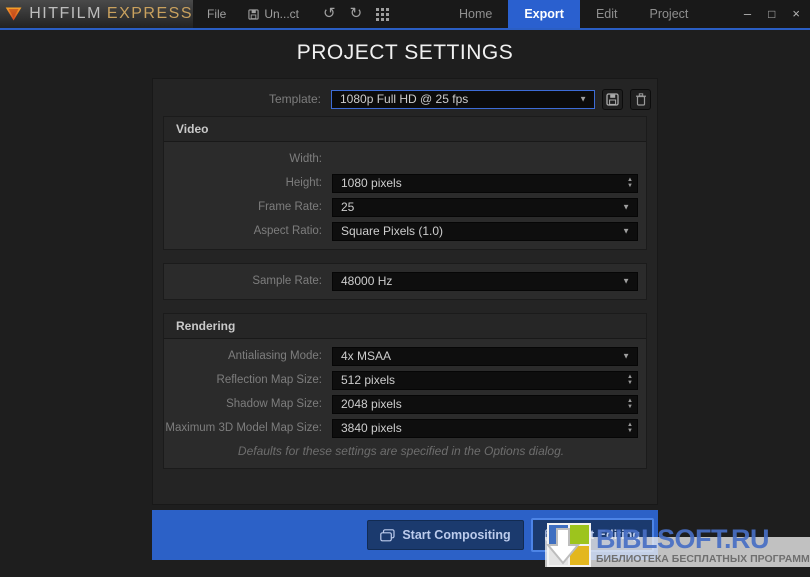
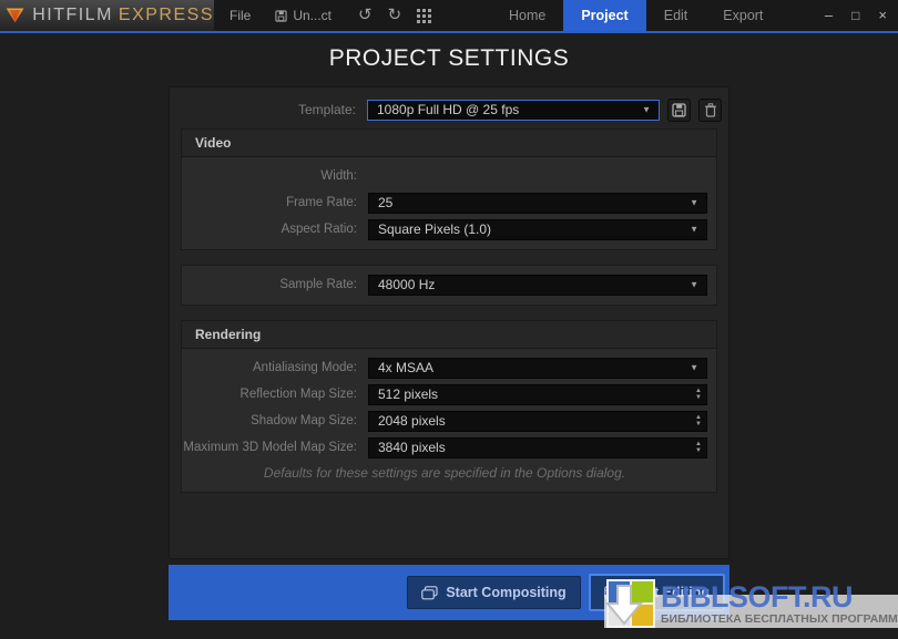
  HITFILM EXPRESS
  File
  Un...ct
  ↺
  ↻
  Home
- Export
+ Project
  Edit
- Project
+ Export
  –
  □
  ×
  PROJECT SETTINGS
  Template:
  1080p Full HD @ 25 fps
  ▼
  Video
  Width:
- Height:
- 1080 pixels
  Frame Rate:
  25
  ▼
  Aspect Ratio:
  Square Pixels (1.0)
  ▼
  Sample Rate:
  48000 Hz
  ▼
  Rendering
  Antialiasing Mode:
  4x MSAA
  ▼
  Reflection Map Size:
  512 pixels
  Shadow Map Size:
  2048 pixels
  Maximum 3D Model Map Size:
  3840 pixels
  Defaults for these settings are specified in the Options dialog.
  Start Compositing
  BIBLSOFT.RU
  БИБЛИОТЕКА БЕСПЛАТНЫХ ПРОГРАММ
